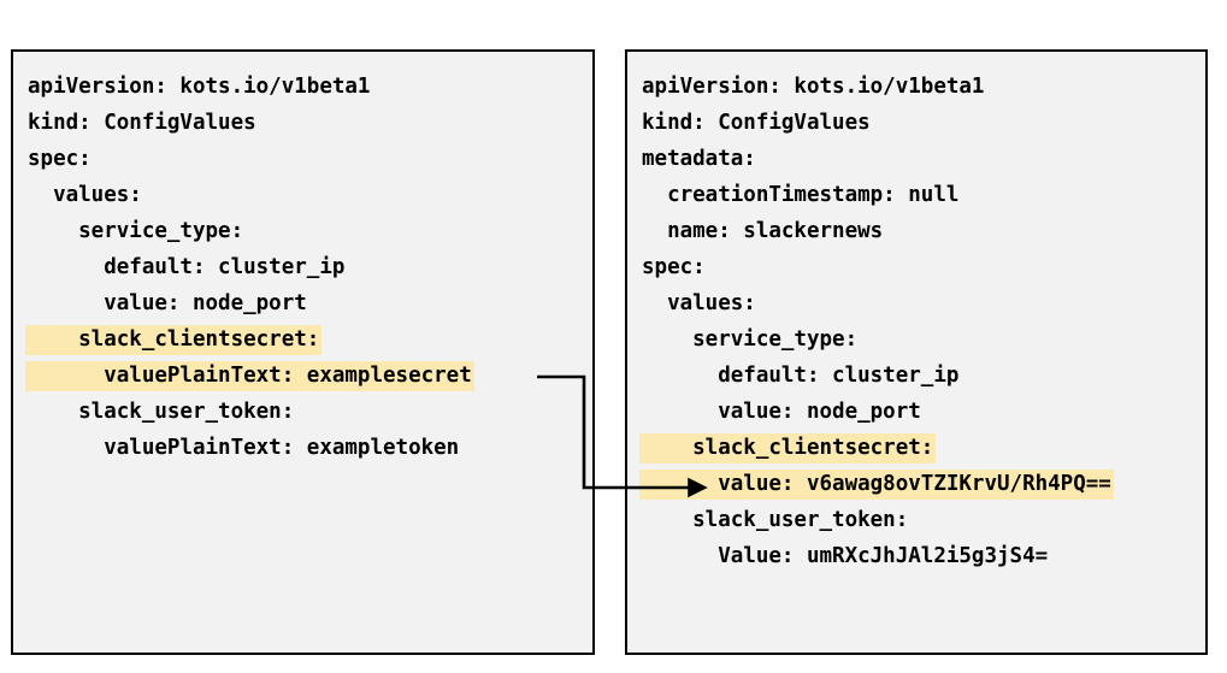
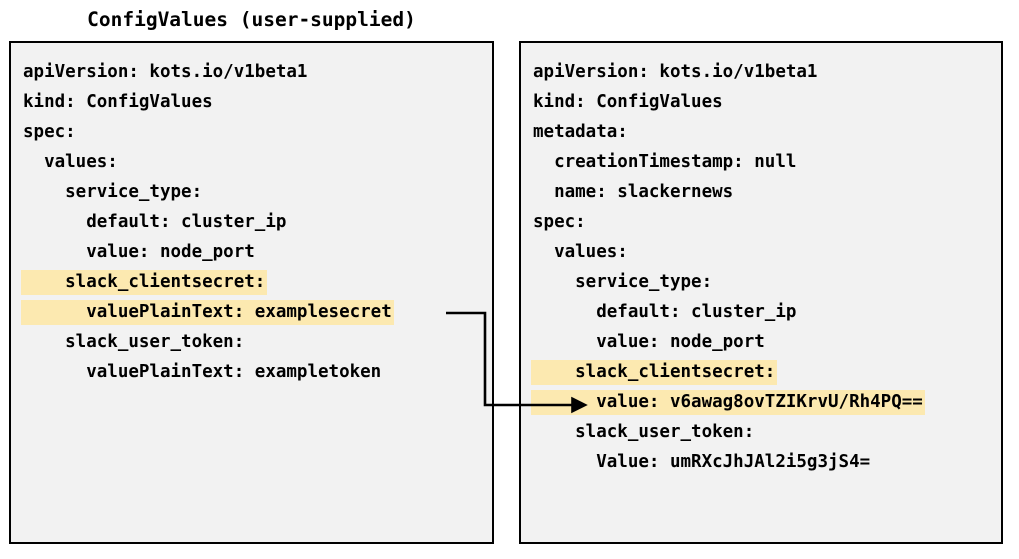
+ ConfigValues (user-supplied)
  apiVersion: kots.io/v1beta1
  kind: ConfigValues
  spec:
  values:
  service_type:
  default: cluster_ip
  value: node_port
  slack_clientsecret:
  valuePlainText: examplesecret
  slack_user_token:
  valuePlainText: exampletoken
  apiVersion: kots.io/v1beta1
  kind: ConfigValues
  metadata:
  creationTimestamp: null
  name: slackernews
  spec:
  values:
  service_type:
  default: cluster_ip
  value: node_port
  slack_clientsecret:
  value: v6awag8ovTZIKrvU/Rh4PQ==
  slack_user_token:
  Value: umRXcJhJAl2i5g3jS4=
